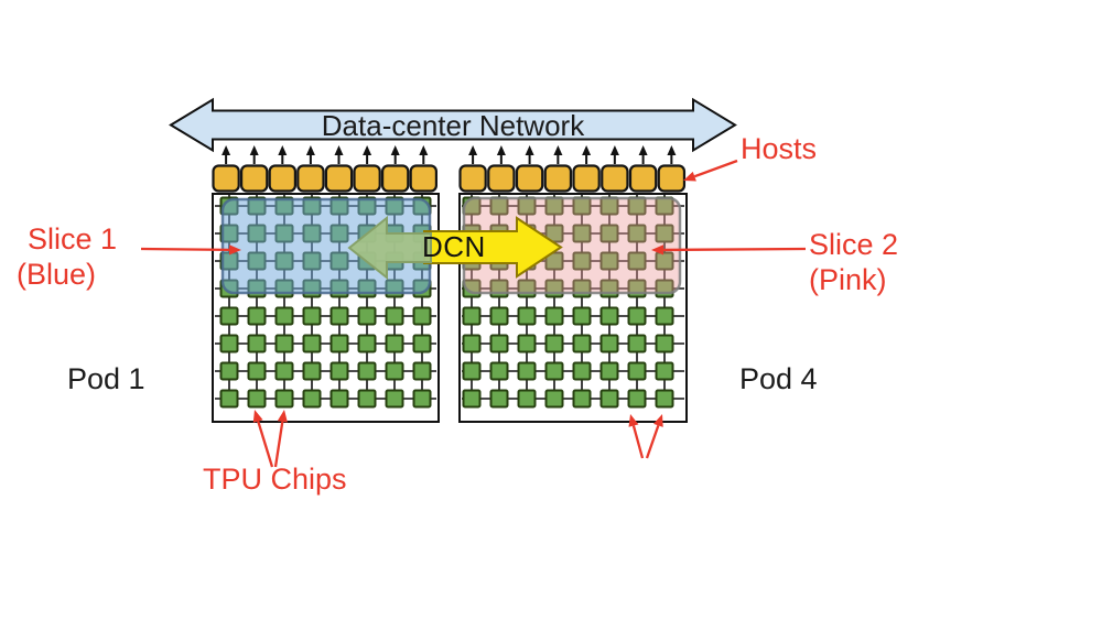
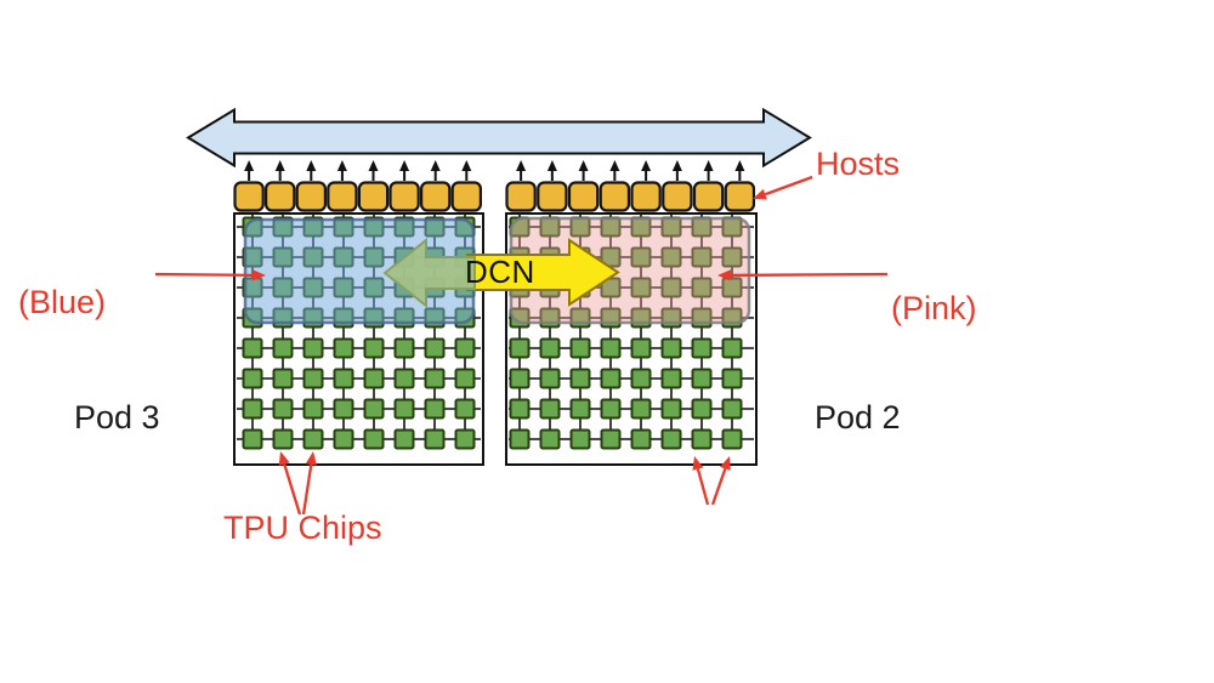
- Data-center Network
  DCN
  Hosts
- Slice 1
  (Blue)
- Slice 2
  (Pink)
- Pod 1
+ Pod 3
- Pod 4
+ Pod 2
  TPU Chips
